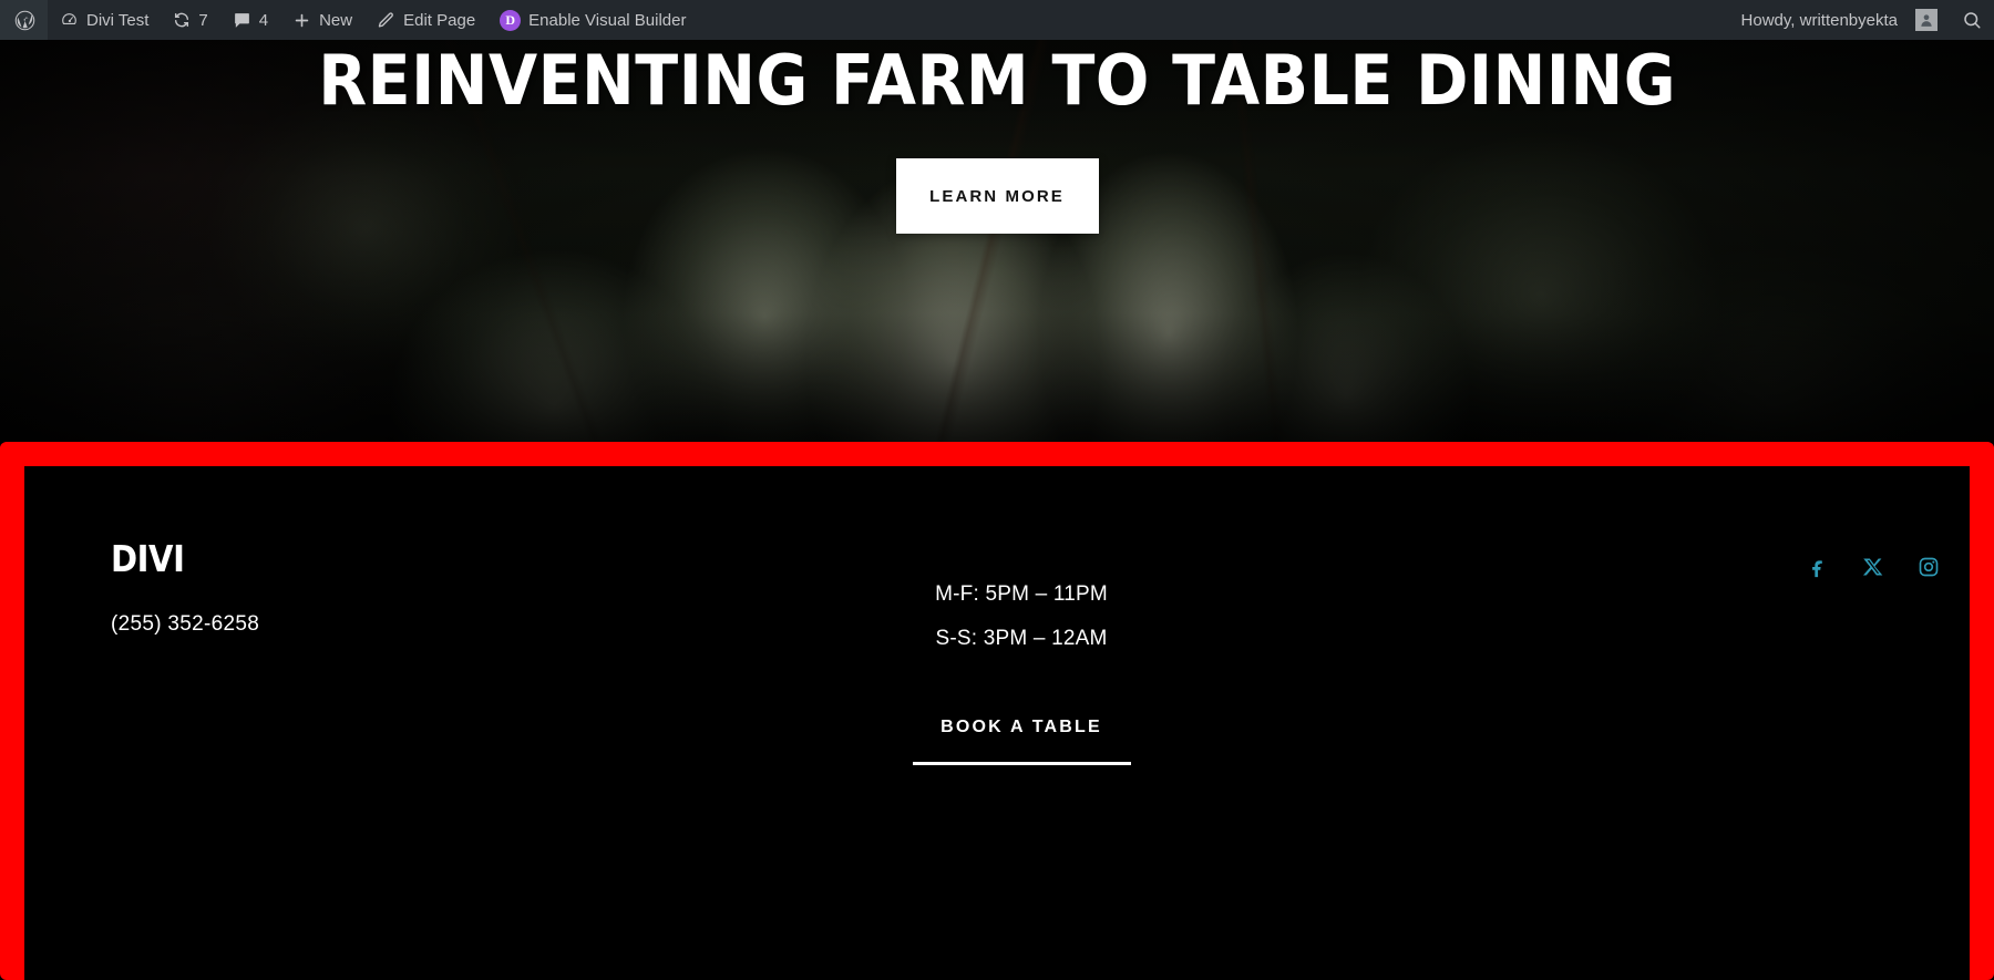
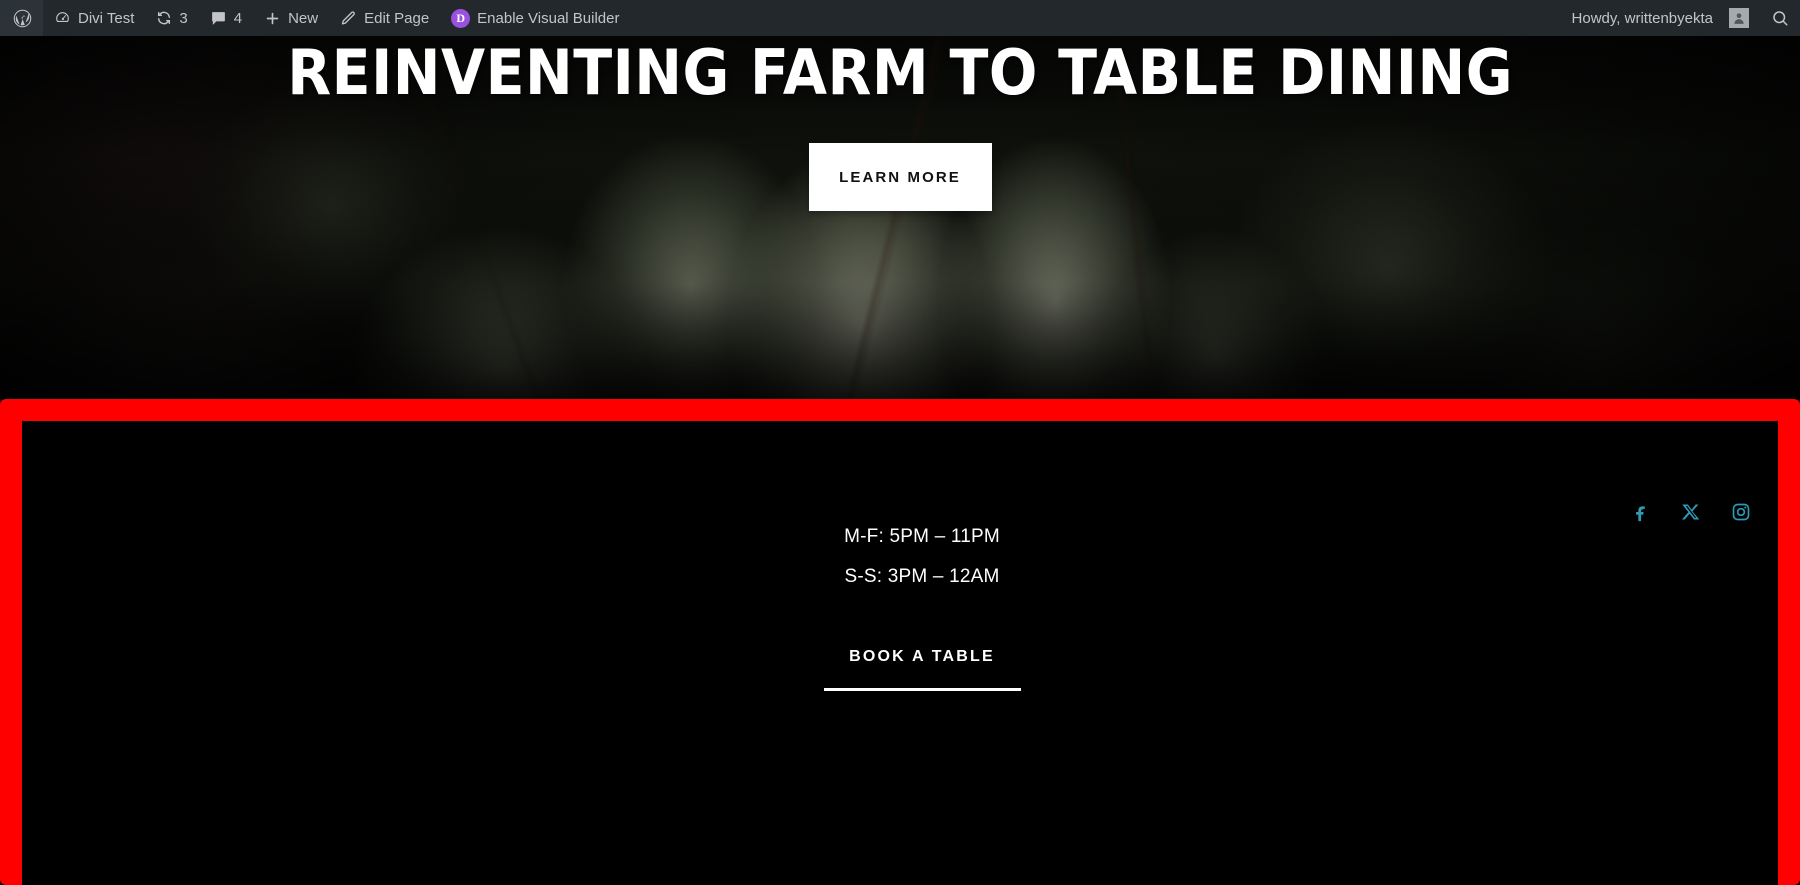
  Divi Test
- 7
+ 3
  4
  New
  Edit Page
  D
  Enable Visual Builder
  Howdy, writtenbyekta
  REINVENTING FARM TO TABLE DINING
  LEARN MORE
- DIVI
- (255) 352-6258
  M-F: 5PM – 11PM
  S-S: 3PM – 12AM
  BOOK A TABLE
